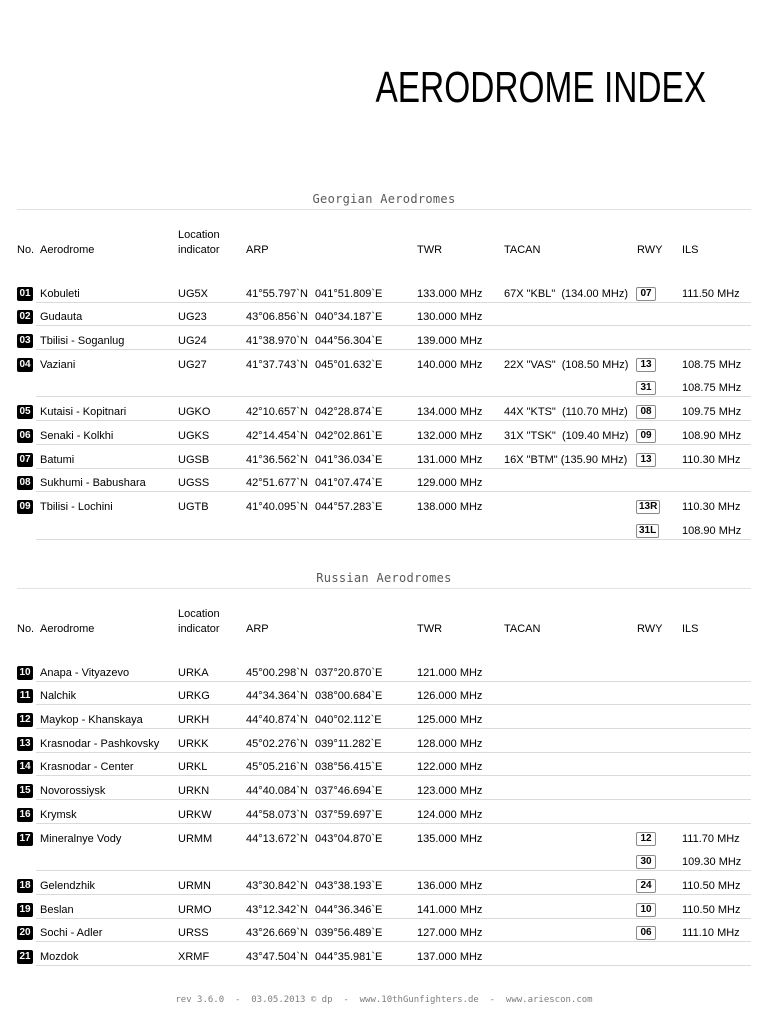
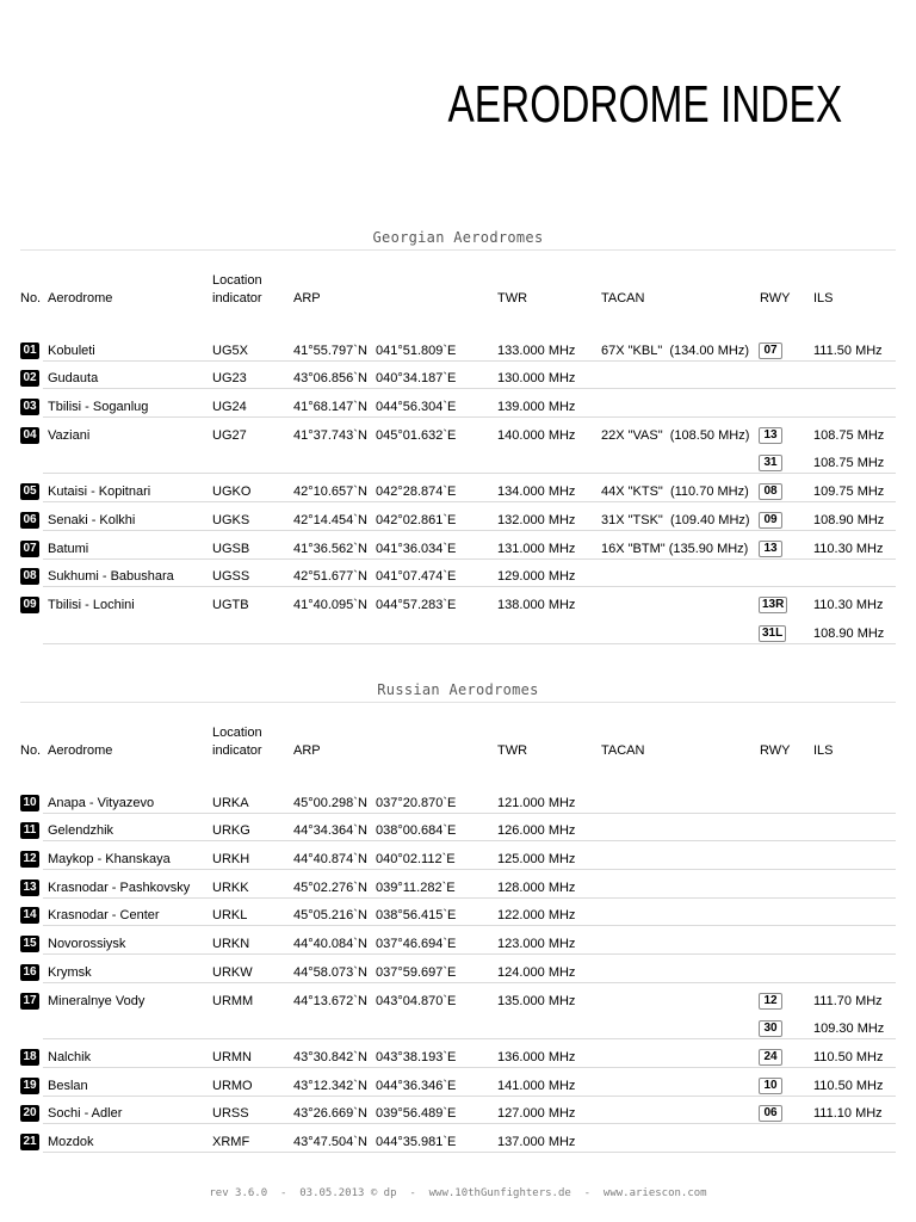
  AERODROME INDEX
  Georgian Aerodromes
  No.
  Aerodrome
  Location
  indicator
  ARP
  TWR
  TACAN
  RWY
  ILS
  01
  Kobuleti
  UG5X
  41°55.797`N
  041°51.809`E
  133.000 MHz
  67X "KBL" (134.00 MHz)
  07
  111.50 MHz
  02
  Gudauta
  UG23
  43°06.856`N
  040°34.187`E
  130.000 MHz
  03
  Tbilisi - Soganlug
  UG24
- 41°38.970`N
+ 41°68.147`N
  044°56.304`E
  139.000 MHz
  04
  Vaziani
  UG27
  41°37.743`N
  045°01.632`E
  140.000 MHz
  22X "VAS" (108.50 MHz)
  13
  108.75 MHz
  31
  108.75 MHz
  05
  Kutaisi - Kopitnari
  UGKO
  42°10.657`N
  042°28.874`E
  134.000 MHz
  44X "KTS" (110.70 MHz)
  08
  109.75 MHz
  06
  Senaki - Kolkhi
  UGKS
  42°14.454`N
  042°02.861`E
  132.000 MHz
  31X "TSK" (109.40 MHz)
  09
  108.90 MHz
  07
  Batumi
  UGSB
  41°36.562`N
  041°36.034`E
  131.000 MHz
  16X "BTM" (135.90 MHz)
  13
  110.30 MHz
  08
  Sukhumi - Babushara
  UGSS
  42°51.677`N
  041°07.474`E
  129.000 MHz
  09
  Tbilisi - Lochini
  UGTB
  41°40.095`N
  044°57.283`E
  138.000 MHz
  13R
  110.30 MHz
  31L
  108.90 MHz
  Russian Aerodromes
  No.
  Aerodrome
  Location
  indicator
  ARP
  TWR
  TACAN
  RWY
  ILS
  10
  Anapa - Vityazevo
  URKA
  45°00.298`N
  037°20.870`E
  121.000 MHz
  11
- Nalchik
+ Gelendzhik
  URKG
  44°34.364`N
  038°00.684`E
  126.000 MHz
  12
  Maykop - Khanskaya
  URKH
  44°40.874`N
  040°02.112`E
  125.000 MHz
  13
  Krasnodar - Pashkovsky
  URKK
  45°02.276`N
  039°11.282`E
  128.000 MHz
  14
  Krasnodar - Center
  URKL
  45°05.216`N
  038°56.415`E
  122.000 MHz
  15
  Novorossiysk
  URKN
  44°40.084`N
  037°46.694`E
  123.000 MHz
  16
  Krymsk
  URKW
  44°58.073`N
  037°59.697`E
  124.000 MHz
  17
  Mineralnye Vody
  URMM
  44°13.672`N
  043°04.870`E
  135.000 MHz
  12
  111.70 MHz
  30
  109.30 MHz
  18
- Gelendzhik
+ Nalchik
  URMN
  43°30.842`N
  043°38.193`E
  136.000 MHz
  24
  110.50 MHz
  19
  Beslan
  URMO
  43°12.342`N
  044°36.346`E
  141.000 MHz
  10
  110.50 MHz
  20
  Sochi - Adler
  URSS
  43°26.669`N
  039°56.489`E
  127.000 MHz
  06
  111.10 MHz
  21
  Mozdok
  XRMF
  43°47.504`N
  044°35.981`E
  137.000 MHz
  rev 3.6.0 - 03.05.2013 © dp - www.10thGunfighters.de - www.ariescon.com
